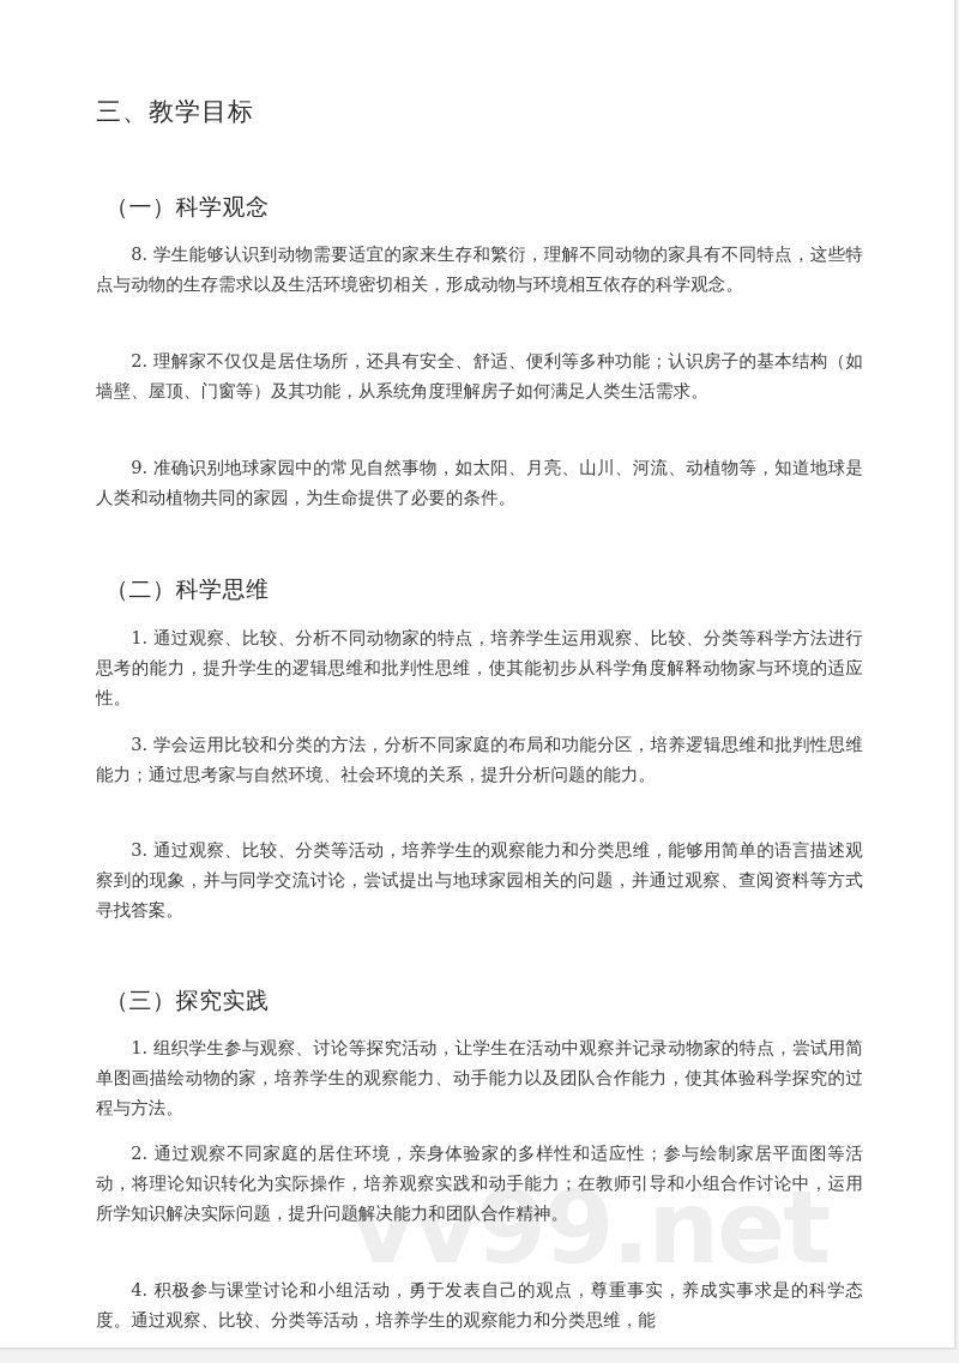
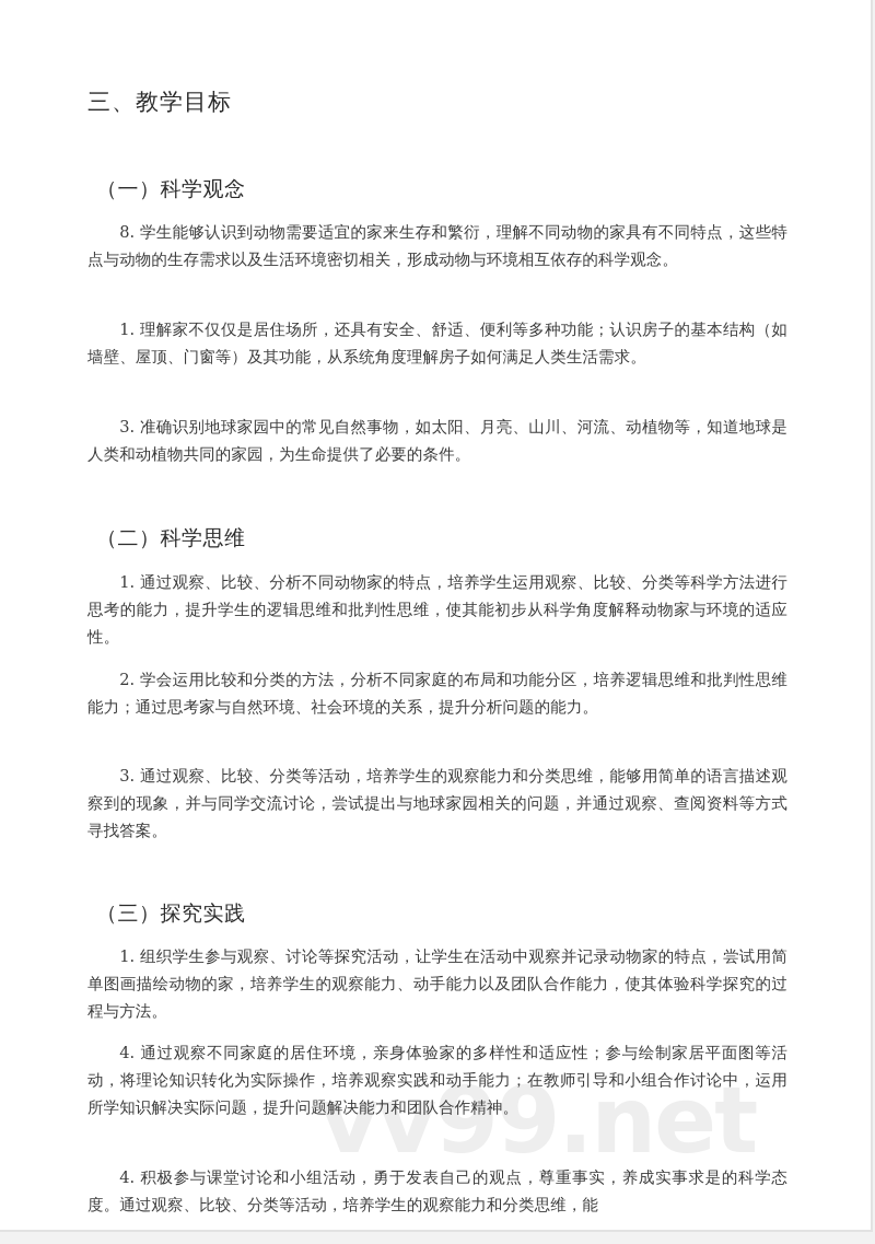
  vv99.net
  三、教学目标
  （一）科学观念
  8. 学生能够认识到动物需要适宜的家来生存和繁衍，理解不同动物的家具有不同特点，这些特点与动物的生存需求以及生活环境密切相关，形成动物与环境相互依存的科学观念。
- 2. 理解家不仅仅是居住场所，还具有安全、舒适、便利等多种功能；认识房子的基本结构（如墙壁、屋顶、门窗等）及其功能，从系统角度理解房子如何满足人类生活需求。
+ 1. 理解家不仅仅是居住场所，还具有安全、舒适、便利等多种功能；认识房子的基本结构（如墙壁、屋顶、门窗等）及其功能，从系统角度理解房子如何满足人类生活需求。
- 9. 准确识别地球家园中的常见自然事物，如太阳、月亮、山川、河流、动植物等，知道地球是人类和动植物共同的家园，为生命提供了必要的条件。
+ 3. 准确识别地球家园中的常见自然事物，如太阳、月亮、山川、河流、动植物等，知道地球是人类和动植物共同的家园，为生命提供了必要的条件。
  （二）科学思维
  1. 通过观察、比较、分析不同动物家的特点，培养学生运用观察、比较、分类等科学方法进行思考的能力，提升学生的逻辑思维和批判性思维，使其能初步从科学角度解释动物家与环境的适应性。
- 3. 学会运用比较和分类的方法，分析不同家庭的布局和功能分区，培养逻辑思维和批判性思维能力；通过思考家与自然环境、社会环境的关系，提升分析问题的能力。
+ 2. 学会运用比较和分类的方法，分析不同家庭的布局和功能分区，培养逻辑思维和批判性思维能力；通过思考家与自然环境、社会环境的关系，提升分析问题的能力。
  3. 通过观察、比较、分类等活动，培养学生的观察能力和分类思维，能够用简单的语言描述观察到的现象，并与同学交流讨论，尝试提出与地球家园相关的问题，并通过观察、查阅资料等方式寻找答案。
  （三）探究实践
  1. 组织学生参与观察、讨论等探究活动，让学生在活动中观察并记录动物家的特点，尝试用简单图画描绘动物的家，培养学生的观察能力、动手能力以及团队合作能力，使其体验科学探究的过程与方法。
- 2. 通过观察不同家庭的居住环境，亲身体验家的多样性和适应性；参与绘制家居平面图等活动，将理论知识转化为实际操作，培养观察实践和动手能力；在教师引导和小组合作讨论中，运用所学知识解决实际问题，提升问题解决能力和团队合作精神。
+ 4. 通过观察不同家庭的居住环境，亲身体验家的多样性和适应性；参与绘制家居平面图等活动，将理论知识转化为实际操作，培养观察实践和动手能力；在教师引导和小组合作讨论中，运用所学知识解决实际问题，提升问题解决能力和团队合作精神。
  4. 积极参与课堂讨论和小组活动，勇于发表自己的观点，尊重事实，养成实事求是的科学态度。通过观察、比较、分类等活动，培养学生的观察能力和分类思维，能
